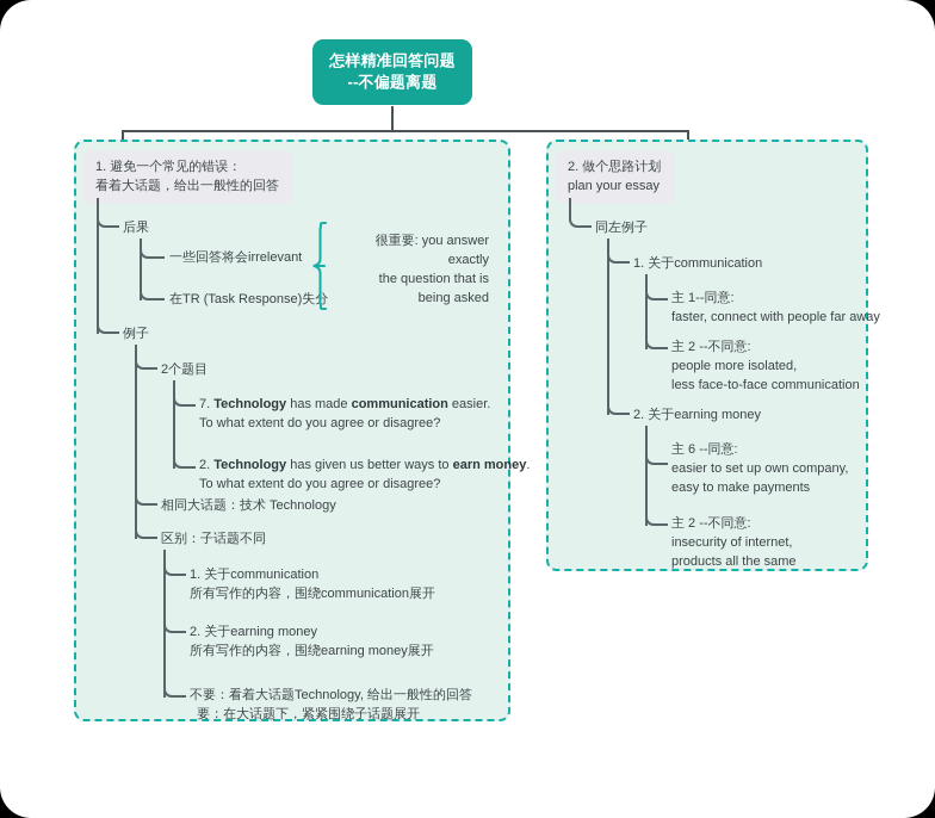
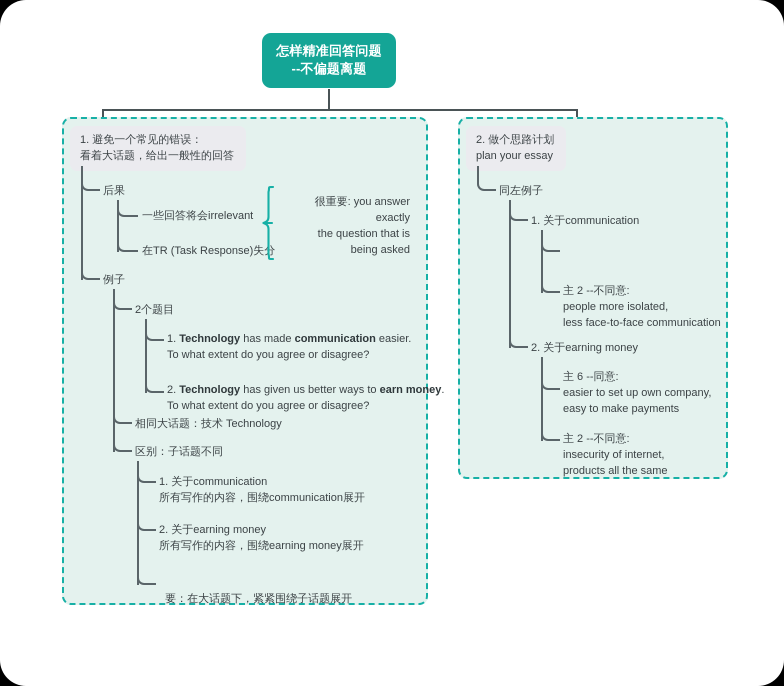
  怎样精准回答问题
  --不偏题离题
  1. 避免一个常见的错误：
  看着大话题，给出一般性的回答
  后果
  一些回答将会irrelevant
  在TR (Task Response)失分
  很重要: you answer exactly
  the question that is
  being asked
  例子
  2个题目
- 7. Technology has made communication easier.
+ 1. Technology has made communication easier.
  To what extent do you agree or disagree?
  2. Technology has given us better ways to earn money.
  To what extent do you agree or disagree?
  相同大话题：技术 Technology
  区别：子话题不同
  1. 关于communication
  所有写作的内容，围绕communication展开
  2. 关于earning money
  所有写作的内容，围绕earning money展开
- 不要：看着大话题Technology, 给出一般性的回答
  要：在大话题下，紧紧围绕子话题展开
  2. 做个思路计划
  plan your essay
  同左例子
  1. 关于communication
- 主 1--同意:
- faster, connect with people far away
  主 2 --不同意:
  people more isolated,
  less face-to-face communication
  2. 关于earning money
  主 6 --同意:
  easier to set up own company,
  easy to make payments
  主 2 --不同意:
  insecurity of internet,
  products all the same
